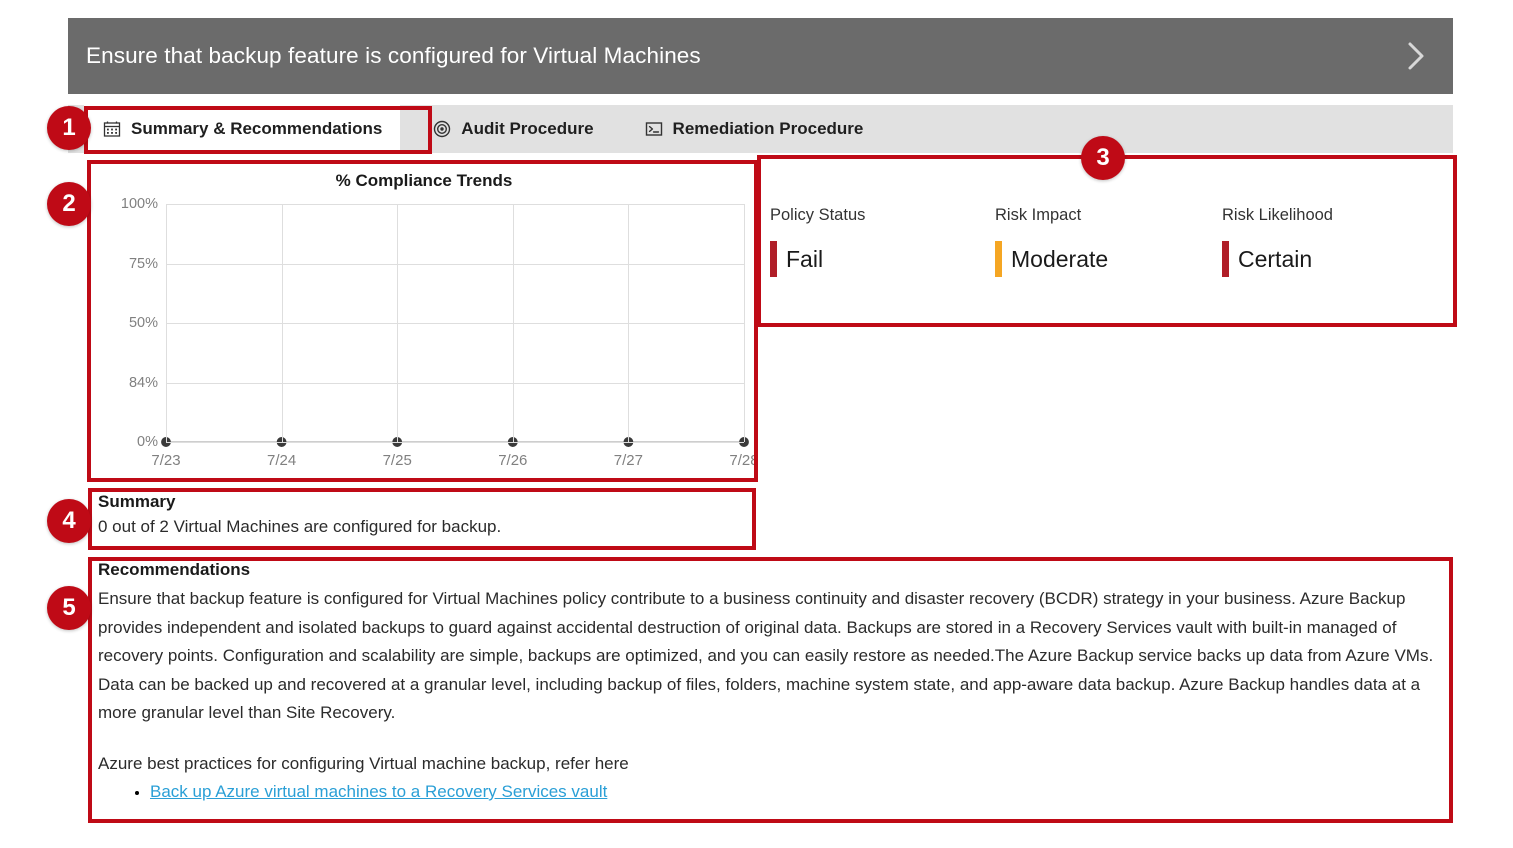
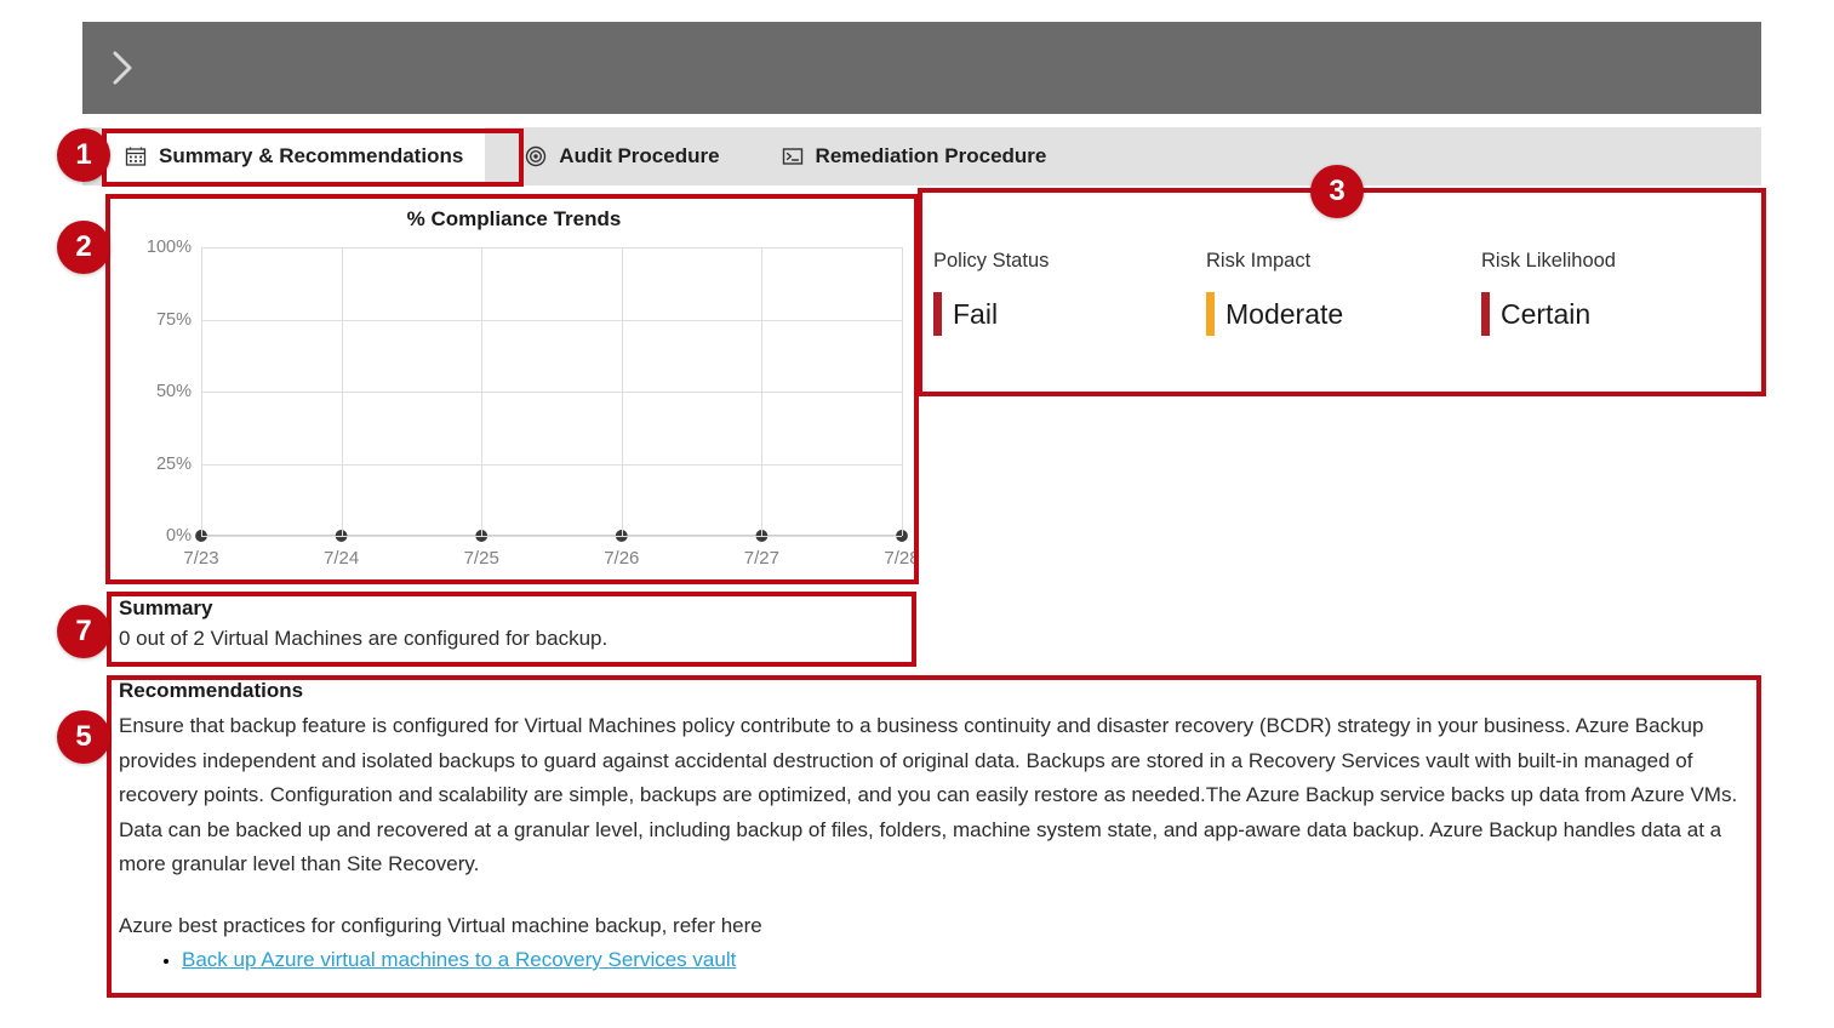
- Ensure that backup feature is configured for Virtual Machines
  Summary & Recommendations
  Audit Procedure
  Remediation Procedure
  % Compliance Trends
  0%
- 84%
+ 25%
  50%
  75%
  100%
  7/23
  7/24
  7/25
  7/26
  7/27
  7/28
  Policy Status
  Fail
  Risk Impact
  Moderate
  Risk Likelihood
  Certain
  Summary
  0 out of 2 Virtual Machines are configured for backup.
  Recommendations
  Ensure that backup feature is configured for Virtual Machines policy contribute to a business continuity and disaster recovery (BCDR) strategy in your business. Azure Backup provides independent and isolated backups to guard against accidental destruction of original data. Backups are stored in a Recovery Services vault with built-in managed of recovery points. Configuration and scalability are simple, backups are optimized, and you can easily restore as needed.The Azure Backup service backs up data from Azure VMs. Data can be backed up and recovered at a granular level, including backup of files, folders, machine system state, and app-aware data backup. Azure Backup handles data at a more granular level than Site Recovery.
  Azure best practices for configuring Virtual machine backup, refer here
  Back up Azure virtual machines to a Recovery Services vault
  1
  2
  3
- 4
+ 7
  5
